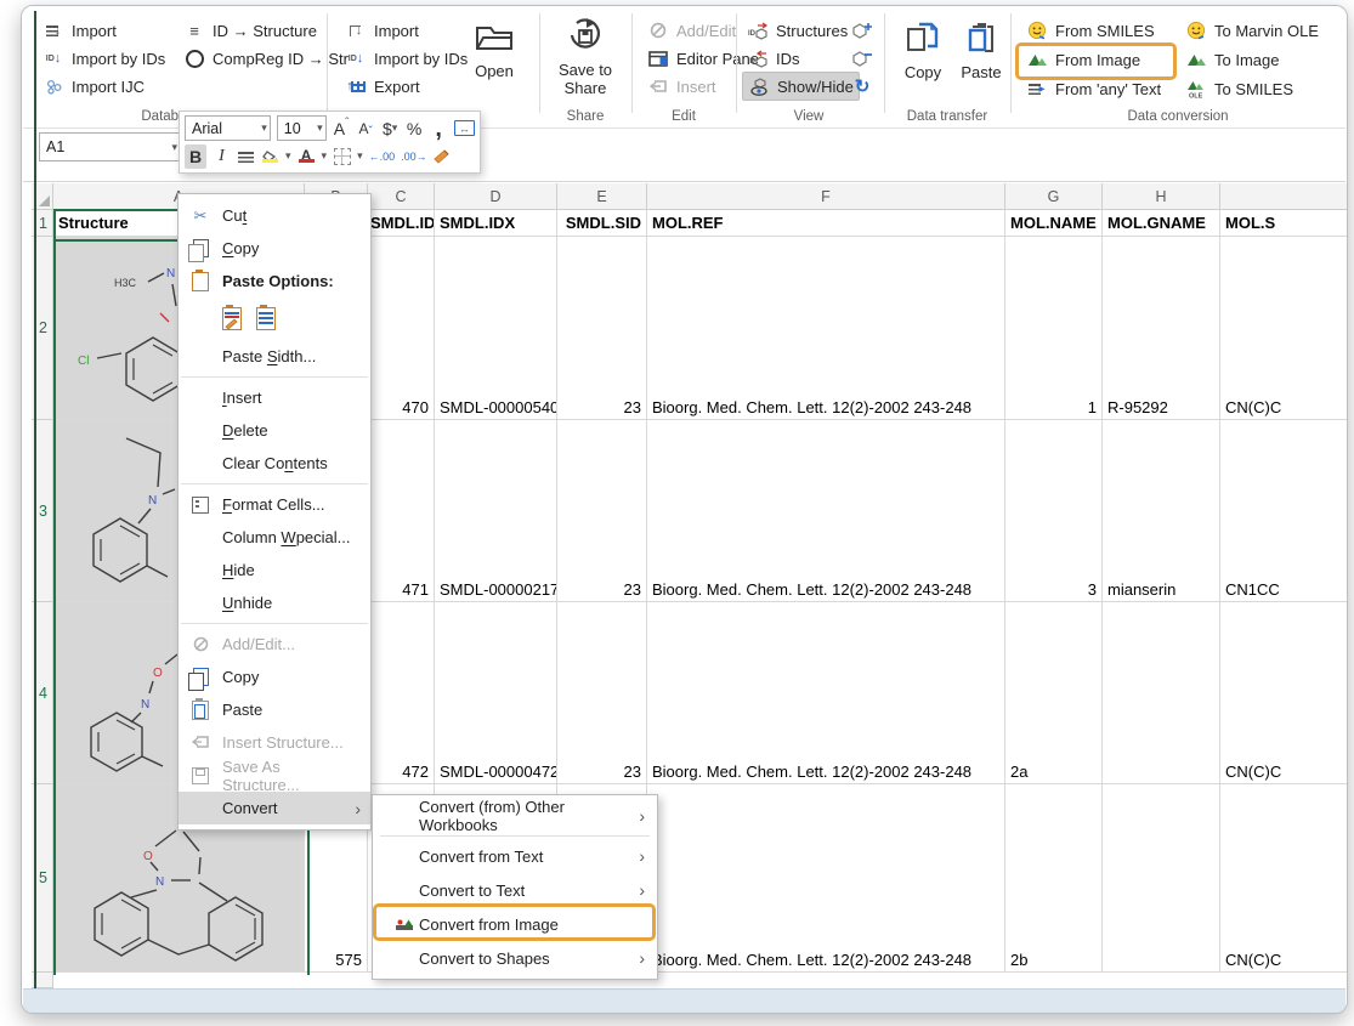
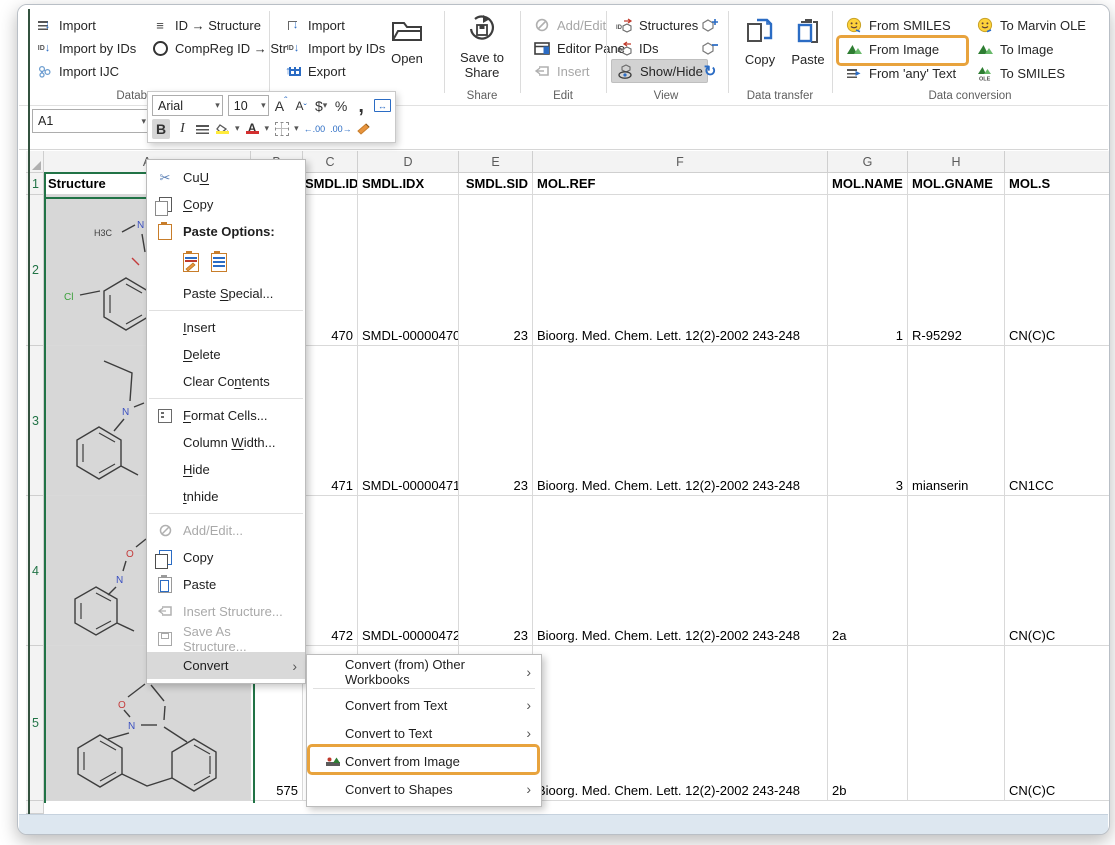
  ↓
  Import
  ↓
  Import by IDs
  Import IJC
  ≡
  ID → Structure
  CompReg ID → Str
  ↓
  Import
  ↓
  Import by IDs
  Export
  Open
  Save to
  Share
  Share
  Add/Edit
  Editor Pne
  Insert
  Edit
  Structures
  IDs
  Show/Hide
  ↻
  View
  Copy
  Paste
  Data transfer
  From SMILES
  From Image
  ▸
  From 'any' Text
  To Marvin OLE
  To Image
  To SMILES
  Data conversion
  A1
  ▾
  Arial
  ▾
  10
  ▾
  A
  ˆ
  A
  ˇ
  $
  ▾
  %
  ,
  ↔
  B
  I
  ▾
  A
  ▾
  ▾
  ←.00
  .00→
  C
  D
  E
  F
  G
  H
  1
  2
  3
  4
  5
  Structure
  SMDL.ID
  SMDL.IDX
  SMDL.SID
  MOL.REF
  MOL.NAME
  MOL.GNAME
  MOL.S
  H3C
  N
  Cl
  470
- SMDL-00000540
+ SMDL-00000470
  23
  Bioorg. Med. Chem. Lett. 12(2)-2002 243-248
  1
  R-95292
  CN(C)C
  N
  471
- SMDL-00000217
+ SMDL-00000471
  23
  Bioorg. Med. Chem. Lett. 12(2)-2002 243-248
  3
  mianserin
  CN1CC
  O
  N
  472
  SMDL-00000472
  23
  Bioorg. Med. Chem. Lett. 12(2)-2002 243-248
  2a
  CN(C)C
  O
  N
  575
  ioorg. Med. Chem. Lett. 12(2)-2002 243-248
  2b
  CN(C)C
  ✂
- Cut
+ CuU
  Copy
  Paste Options:
- Paste Sidth...
+ Paste Special...
  Insert
  Delete
  Clear Contents
  Format Cells...
- Column Wpecial...
+ Column Width...
  Hide
- Unhide
+ tnhide
  Add/Edit...
  Copy
  Paste
  Insert Structure...
  Save As Structure...
  Convert
  ›
  Convert (from) Other Workbooks
  ›
  Convert from Text
  ›
  Convert to Text
  ›
  Convert from Image
  Convert to Shapes
  ›
